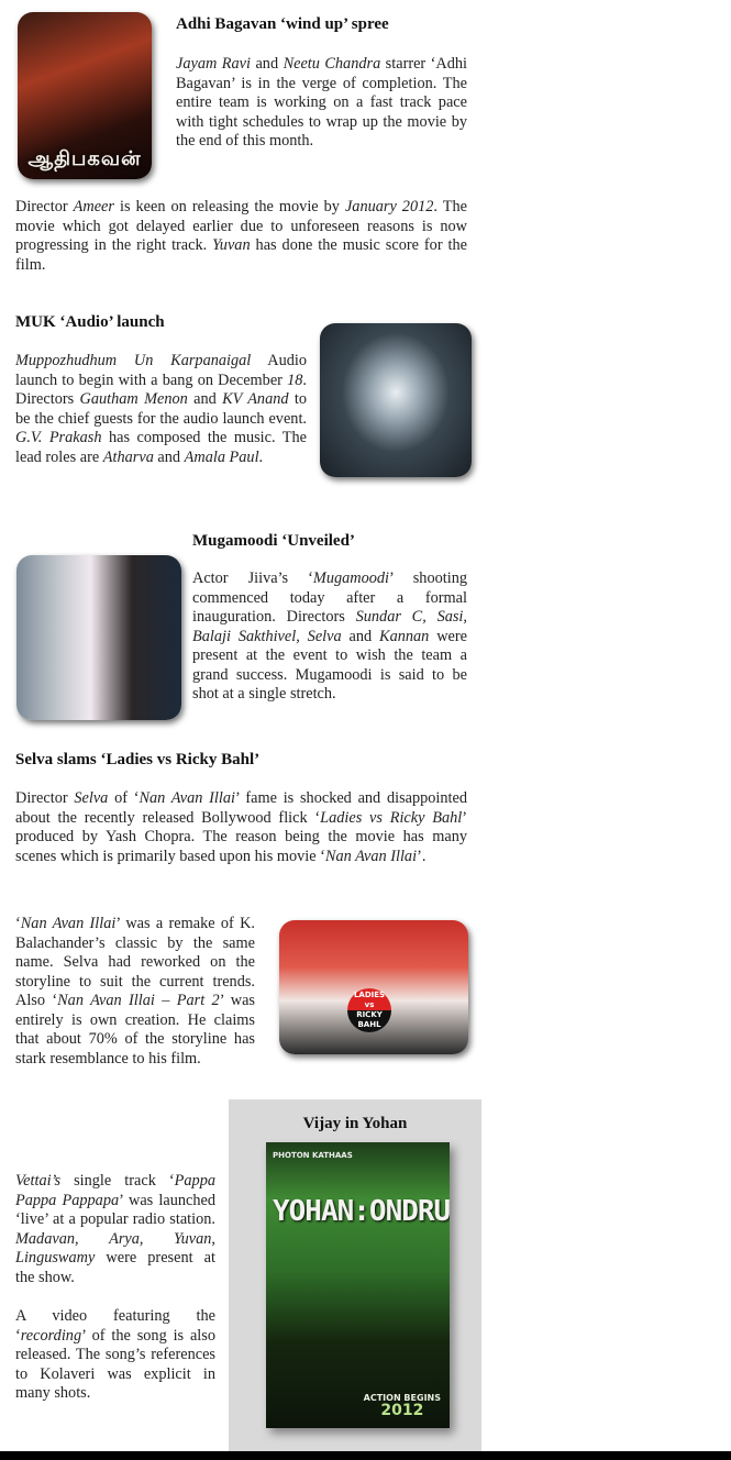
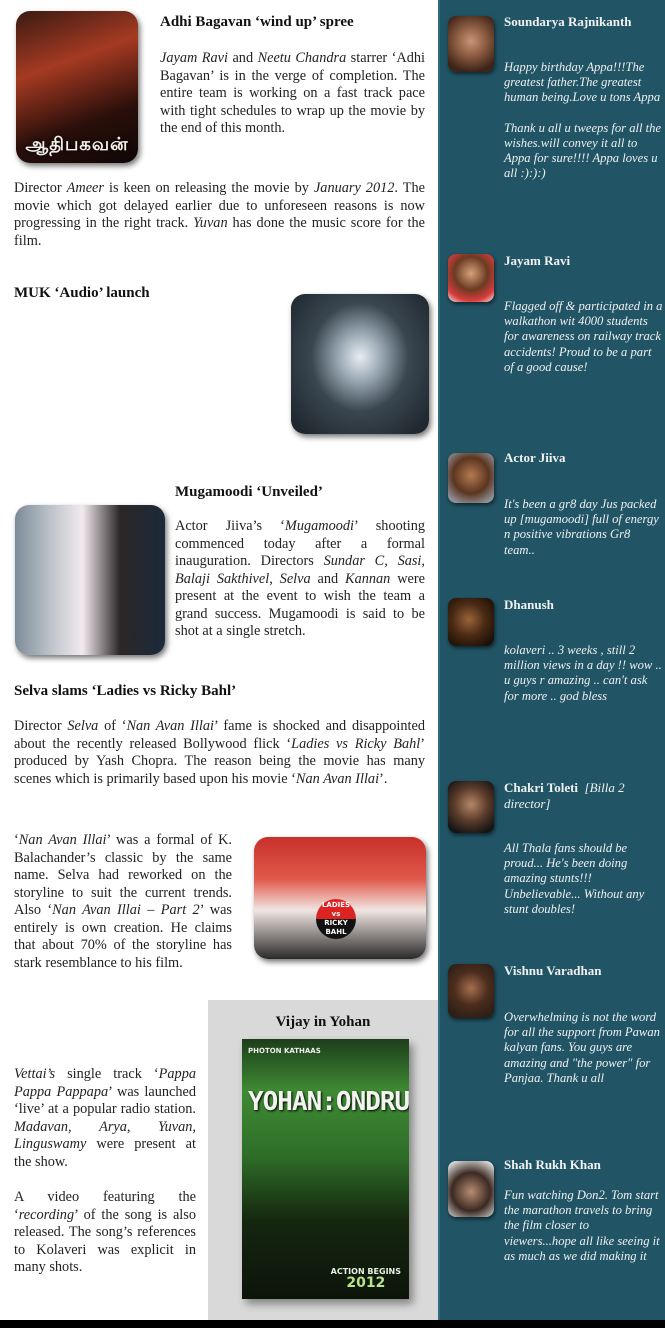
  ஆதிபகவன்
  Adhi Bagavan ‘wind up’ spree
  Jayam Ravi and Neetu Chandra starrer ‘Adhi Bagavan’ is in the verge of completion. The entire team is working on a fast track pace with tight schedules to wrap up the movie by the end of this month.
  Director Ameer is keen on releasing the movie by January 2012. The movie which got delayed earlier due to unforeseen reasons is now progressing in the right track. Yuvan has done the music score for the film.
  MUK ‘Audio’ launch
- Muppozhudhum Un Karpanaigal Audio launch to begin with a bang on December 18. Directors Gautham Menon and KV Anand to be the chief guests for the audio launch event. G.V. Prakash has composed the music. The lead roles are Atharva and Amala Paul.
  Mugamoodi ‘Unveiled’
  Actor Jiiva’s ‘Mugamoodi’ shooting commenced today after a formal inauguration. Directors Sundar C, Sasi, Balaji Sakthivel, Selva and Kannan were present at the event to wish the team a grand success. Mugamoodi is said to be shot at a single stretch.
  Selva slams ‘Ladies vs Ricky Bahl’
  Director Selva of ‘Nan Avan Illai’ fame is shocked and disappointed about the recently released Bollywood flick ‘Ladies vs Ricky Bahl’ produced by Yash Chopra. The reason being the movie has many scenes which is primarily based upon his movie ‘Nan Avan Illai’.
- ‘Nan Avan Illai’ was a remake of K. Balachander’s classic by the same name. Selva had reworked on the storyline to suit the current trends. Also ‘Nan Avan Illai – Part 2’ was entirely is own creation. He claims that about 70% of the storyline has stark resemblance to his film.
+ ‘Nan Avan Illai’ was a formal of K. Balachander’s classic by the same name. Selva had reworked on the storyline to suit the current trends. Also ‘Nan Avan Illai – Part 2’ was entirely is own creation. He claims that about 70% of the storyline has stark resemblance to his film.
  LADIES
  vs
  RICKY
  BAHL
  Vettai’s single track ‘Pappa Pappa Pappapa’ was launched ‘live’ at a popular radio station. Madavan, Arya, Yuvan, Linguswamy were present at the show.
  A video featuring the ‘recording’ of the song is also released. The song’s references to Kolaveri was explicit in many shots.
  Vijay in Yohan
  PHOTON KATHAAS
  YOHAN:ONDRU
  ACTION BEGINS
  2012
+ Soundarya Rajnikanth
+ Happy birthday Appa!!!The greatest father.The greatest human being.Love u tons Appa
+ Thank u all u tweeps for all the wishes.will convey it all to Appa for sure!!!! Appa loves u all :):):)
+ Jayam Ravi
+ Flagged off & participated in a walkathon wit 4000 students for awareness on railway track accidents! Proud to be a part of a good cause!
+ Actor Jiiva
+ It's been a gr8 day Jus packed up [mugamoodi] full of energy n positive vibrations Gr8 team..
+ Dhanush
+ kolaveri .. 3 weeks , still 2 million views in a day !! wow .. u guys r amazing .. can't ask for more .. god bless
+ Chakri Toleti [Billa 2 director]
+ All Thala fans should be proud... He's been doing amazing stunts!!! Unbelievable... Without any stunt doubles!
+ Vishnu Varadhan
+ Overwhelming is not the word for all the support from Pawan kalyan fans. You guys are amazing and "the power" for Panjaa. Thank u all
+ Shah Rukh Khan
+ Fun watching Don2. Tom start the marathon travels to bring the film closer to viewers...hope all like seeing it as much as we did making it
